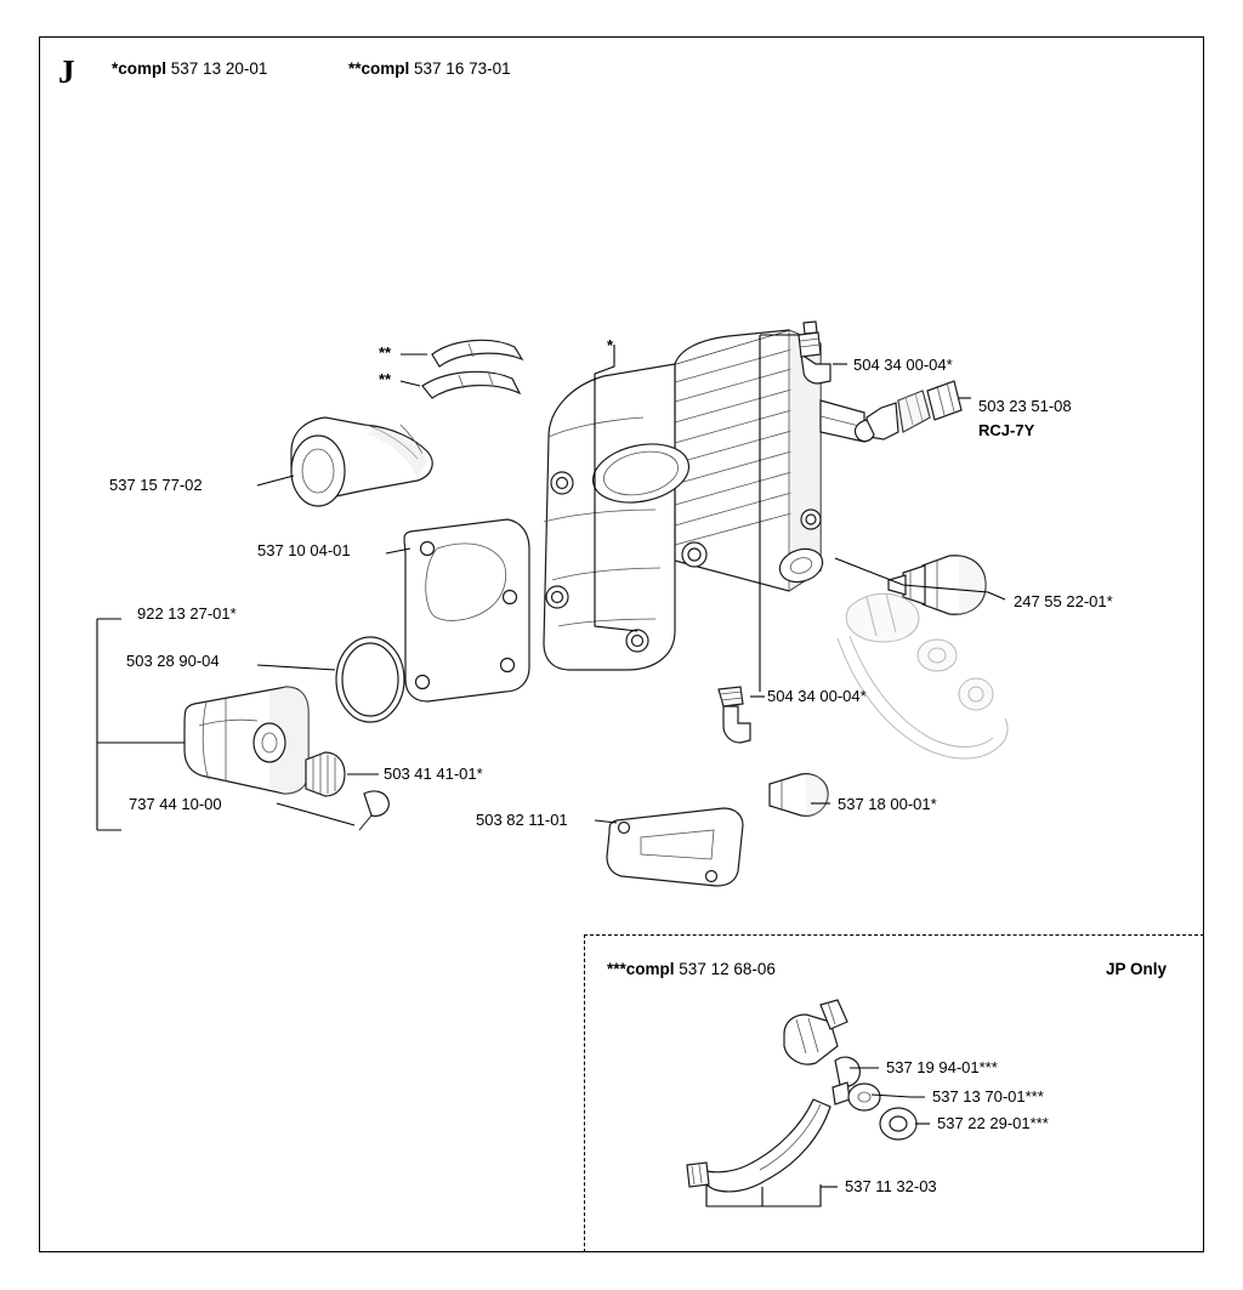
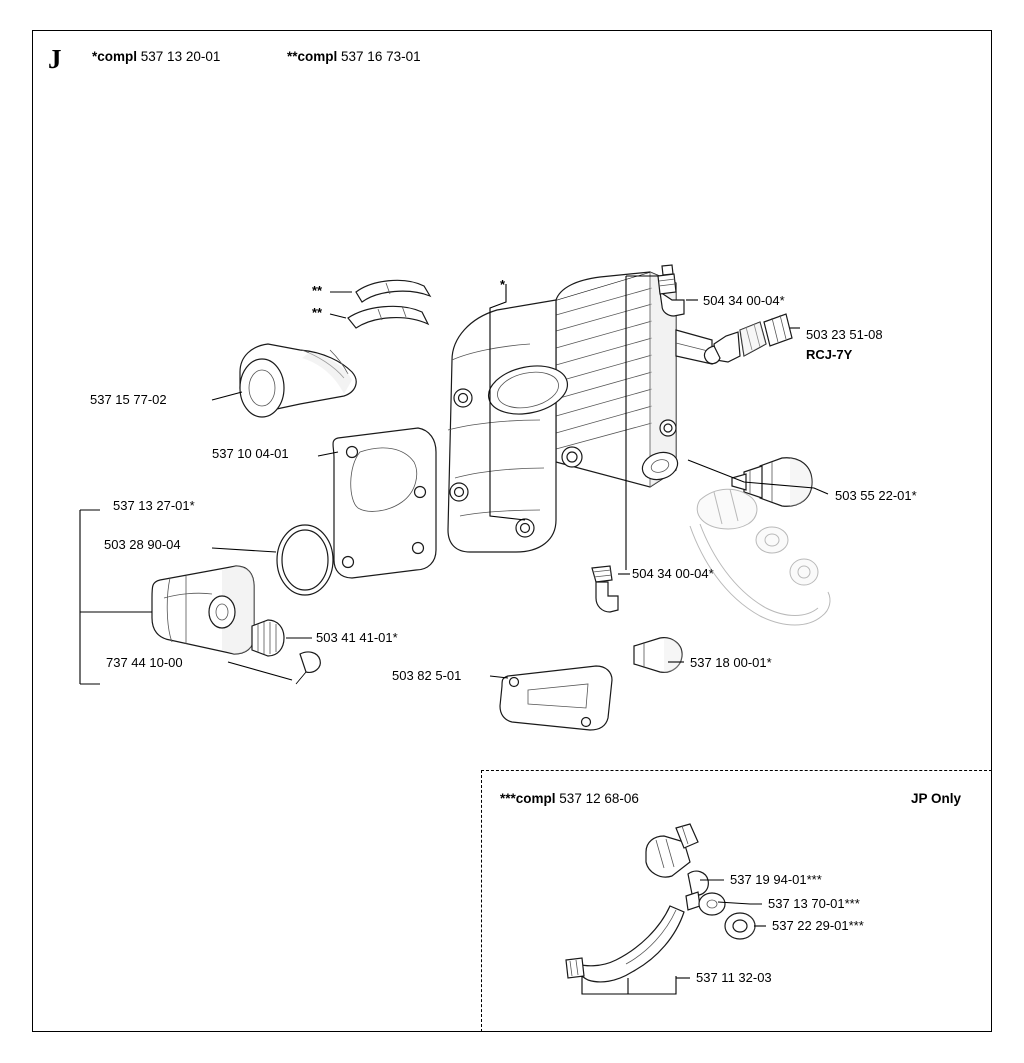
  J
  *compl 537 13 20-01
  **compl 537 16 73-01
  537 15 77-02
  537 10 04-01
- 922 13 27-01*
+ 537 13 27-01*
  503 28 90-04
  503 41 41-01*
  737 44 10-00
- 503 82 11-01
+ 503 82 5-01
  504 34 00-04*
  503 23 51-08
  RCJ-7Y
- 247 55 22-01*
+ 503 55 22-01*
  504 34 00-04*
  537 18 00-01*
  **
  **
  *
  ***compl 537 12 68-06
  JP Only
  537 19 94-01***
  537 13 70-01***
  537 22 29-01***
  537 11 32-03
